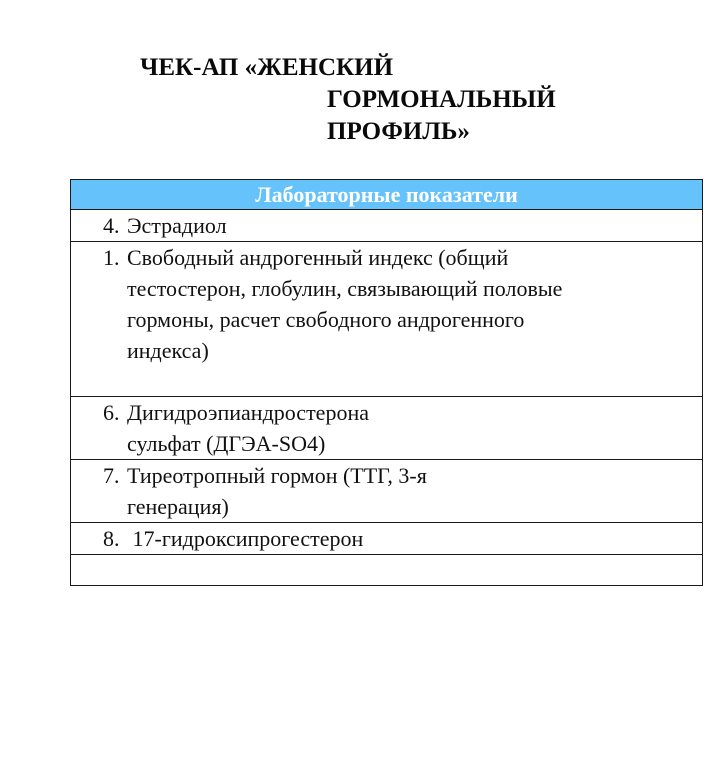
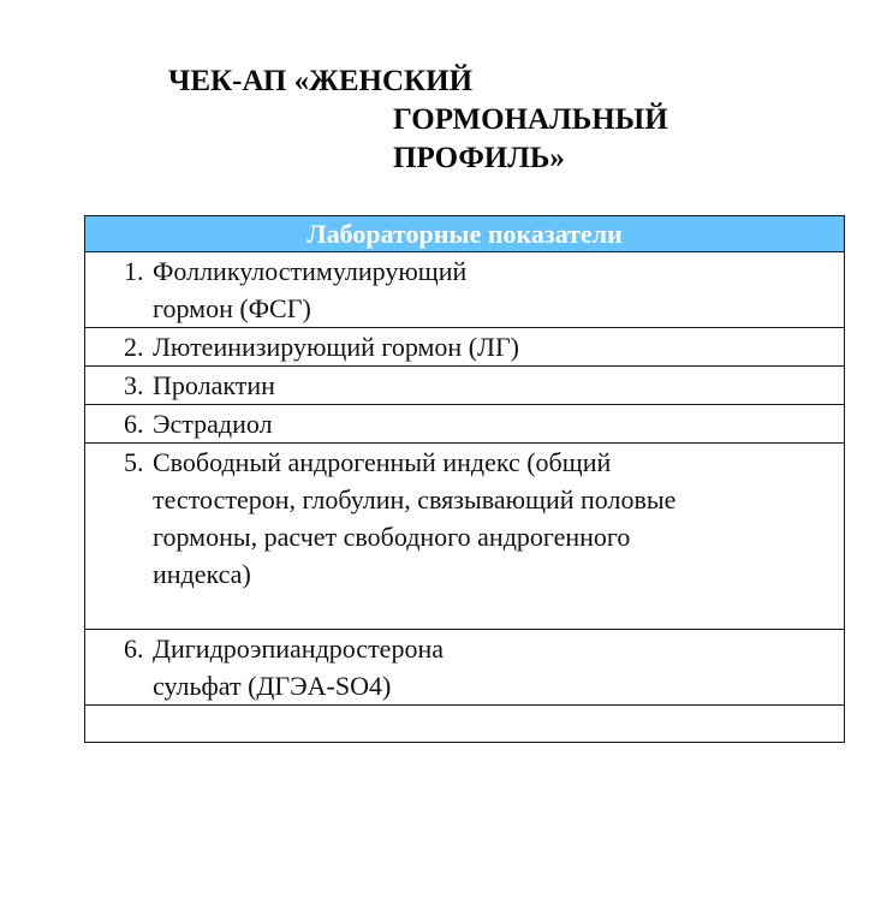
  ЧЕК-АП «ЖЕНСКИЙ
  ГОРМОНАЛЬНЫЙ
  ПРОФИЛЬ»
  Лабораторные показатели
+ 1. Фолликулостимулирующийгормон (ФСГ)
+ 2. Лютеинизирующий гормон (ЛГ)
+ 3. Пролактин
- 4. Эстрадиол
+ 6. Эстрадиол
- 1. Свободный андрогенный индекс (общийтестостерон, глобулин, связывающий половыегормоны, расчет свободного андрогенногоиндекса)
+ 5. Свободный андрогенный индекс (общийтестостерон, глобулин, связывающий половыегормоны, расчет свободного андрогенногоиндекса)
  6. Дигидроэпиандростеронасульфат (ДГЭА-SO4)
- 7. Тиреотропный гормон (ТТГ, 3-ягенерация)
- 8. 17-гидроксипрогестерон
